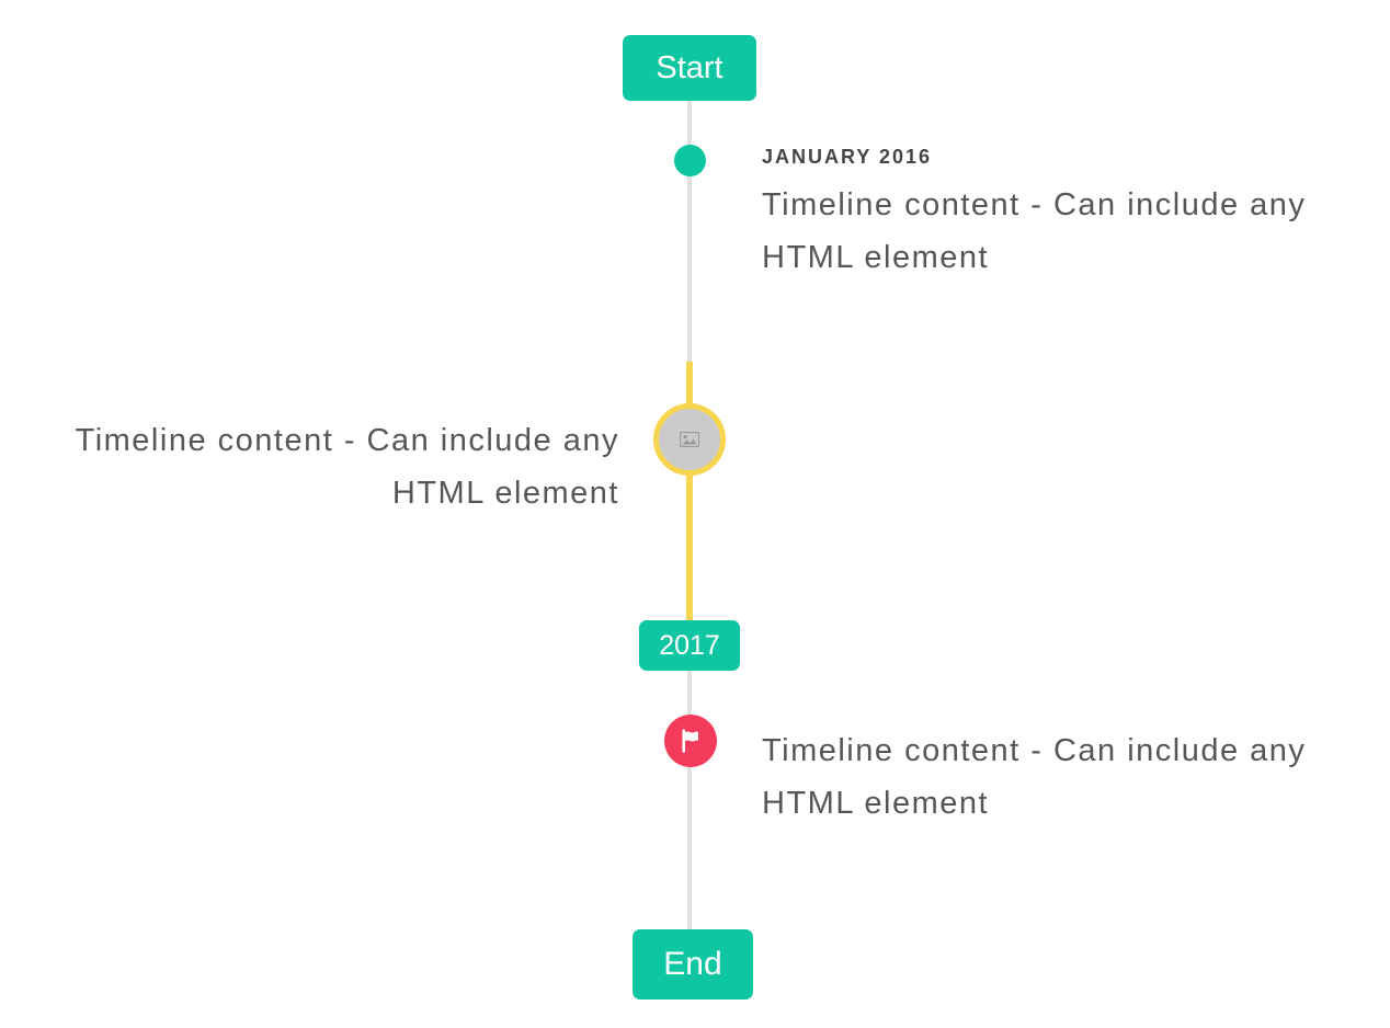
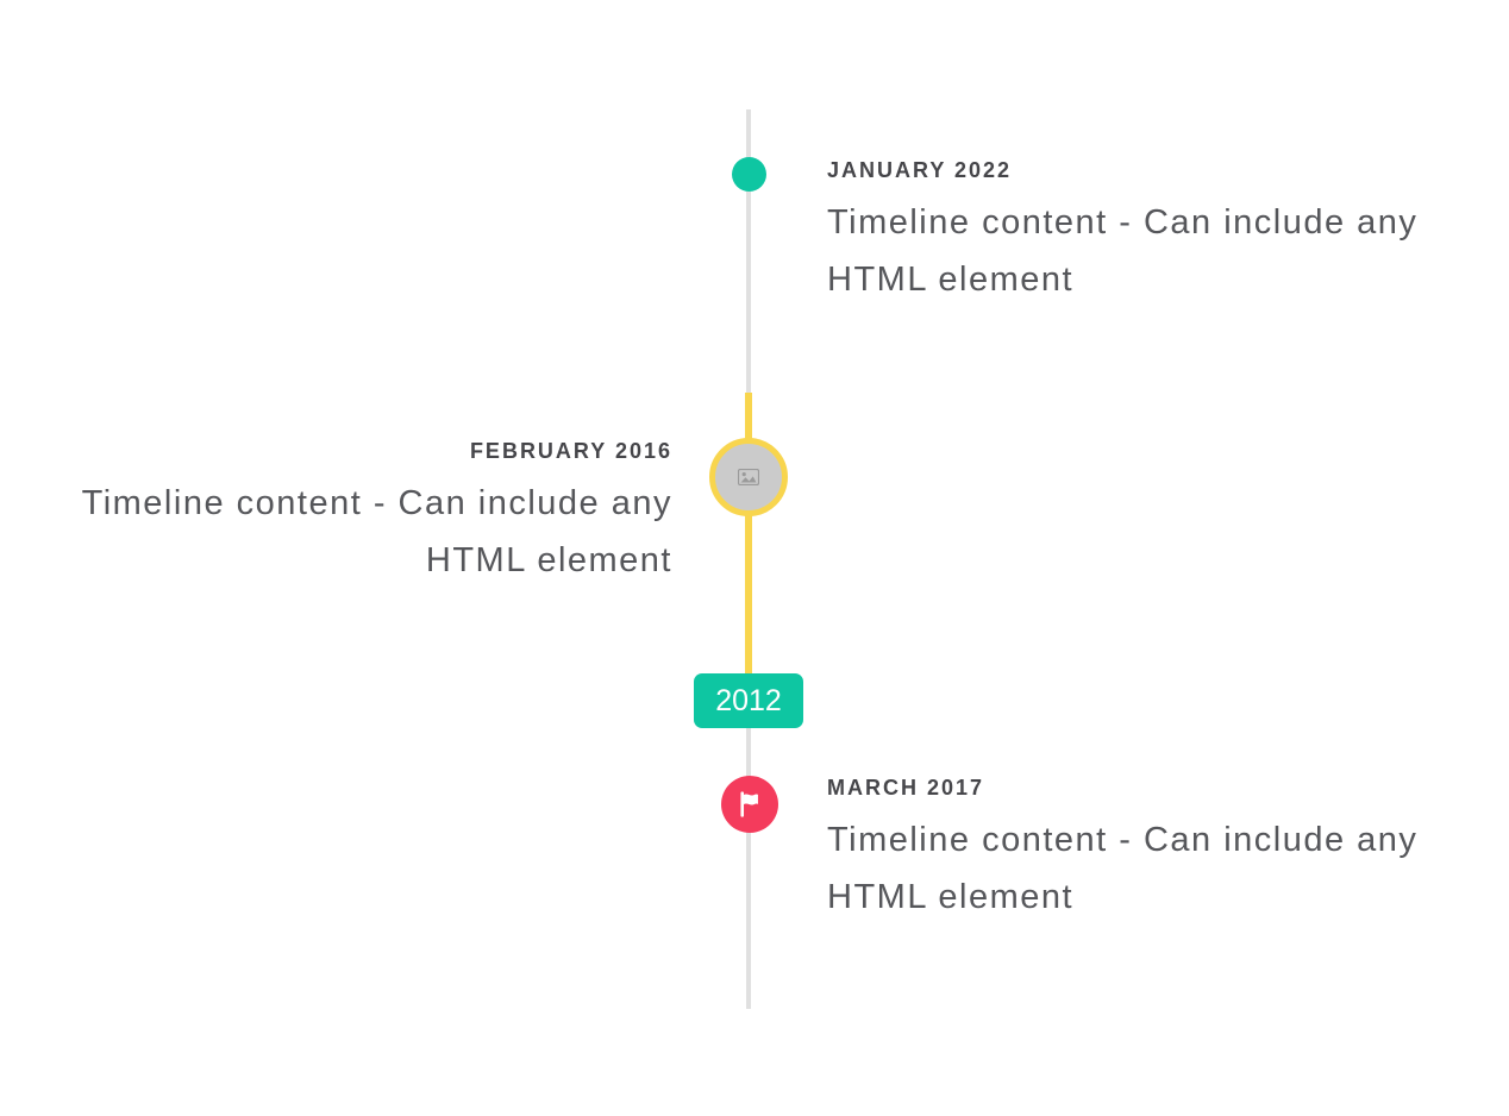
- Start
- JANUARY 2016
+ JANUARY 2022
  Timeline content - Can include any HTML element
+ FEBRUARY 2016
  Timeline content - Can include any HTML element
- 2017
+ 2012
+ MARCH 2017
  Timeline content - Can include any HTML element
- End
